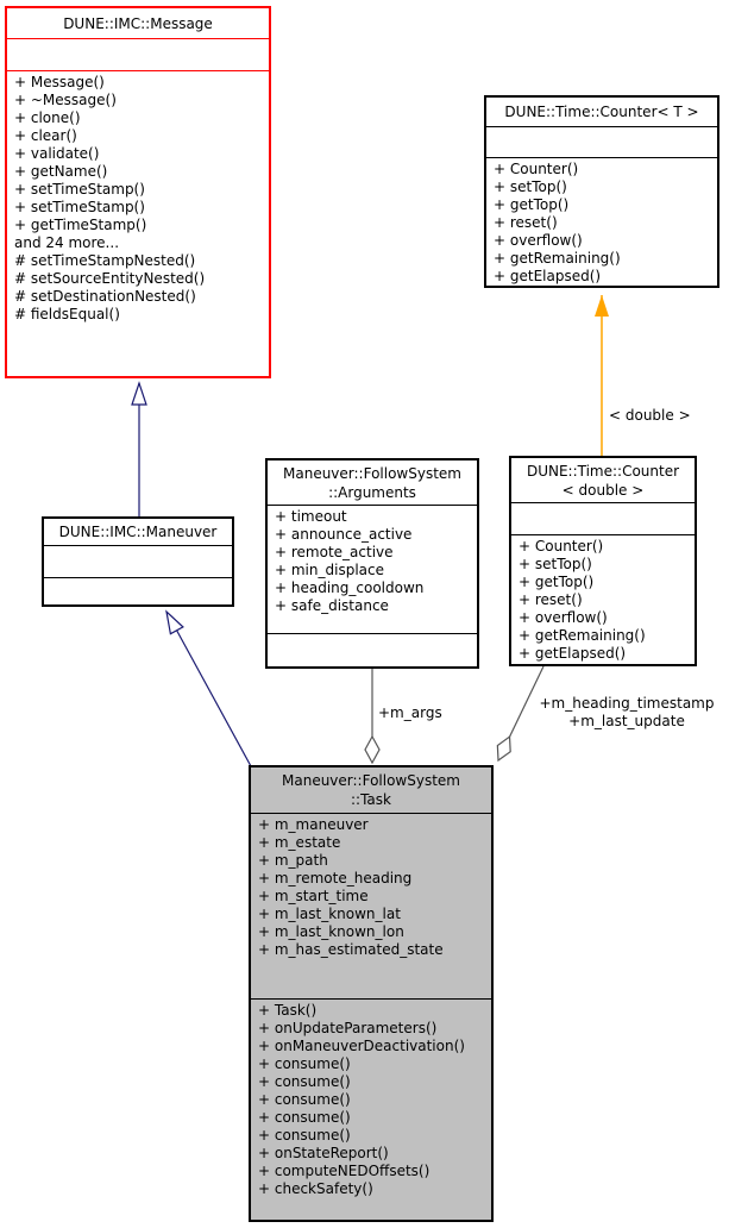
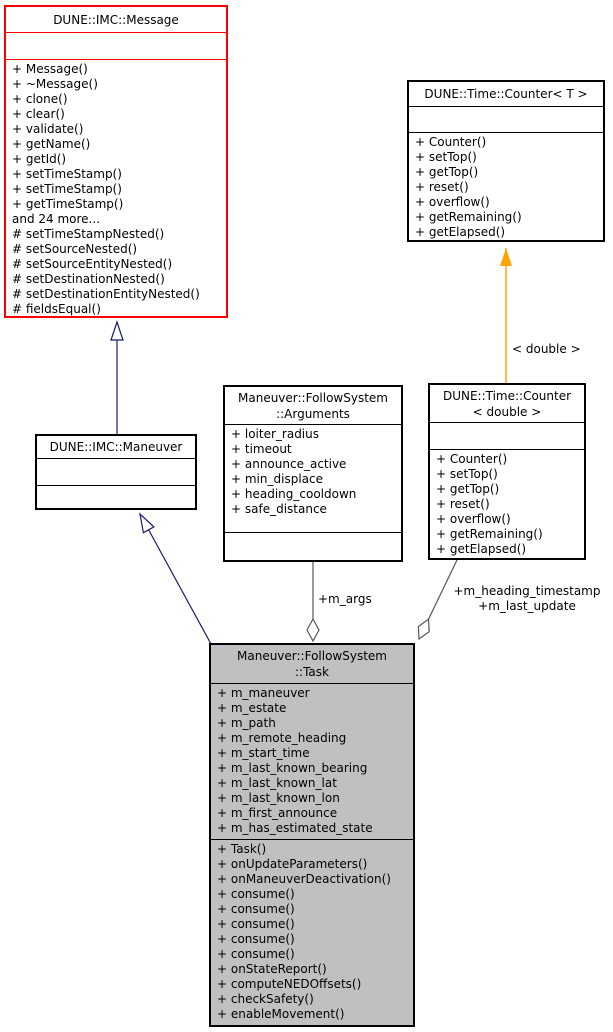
  DUNE::IMC::Message
  + Message()
  + ~Message()
  + clone()
  + clear()
  + validate()
  + getName()
+ + getId()
  + setTimeStamp()
  + setTimeStamp()
  + getTimeStamp()
  and 24 more...
  # setTimeStampNested()
+ # setSourceNested()
  # setSourceEntityNested()
  # setDestinationNested()
+ # setDestinationEntityNested()
  # fieldsEqual()
  DUNE::Time::Counter< T >
  + Counter()
  + setTop()
  + getTop()
  + reset()
  + overflow()
  + getRemaining()
  + getElapsed()
  Maneuver::FollowSystem
  ::Arguments
+ + loiter_radius
  + timeout
  + announce_active
- + remote_active
  + min_displace
  + heading_cooldown
  + safe_distance
  DUNE::Time::Counter
  < double >
  + Counter()
  + setTop()
  + getTop()
  + reset()
  + overflow()
  + getRemaining()
  + getElapsed()
  DUNE::IMC::Maneuver
  Maneuver::FollowSystem
  ::Task
  + m_maneuver
  + m_estate
  + m_path
  + m_remote_heading
  + m_start_time
+ + m_last_known_bearing
  + m_last_known_lat
  + m_last_known_lon
+ + m_first_announce
  + m_has_estimated_state
  + Task()
  + onUpdateParameters()
  + onManeuverDeactivation()
  + consume()
  + consume()
  + consume()
  + consume()
  + consume()
  + onStateReport()
  + computeNEDOffsets()
  + checkSafety()
+ + enableMovement()
  < double >
  +m_args
  +m_heading_timestamp
  +m_last_update
